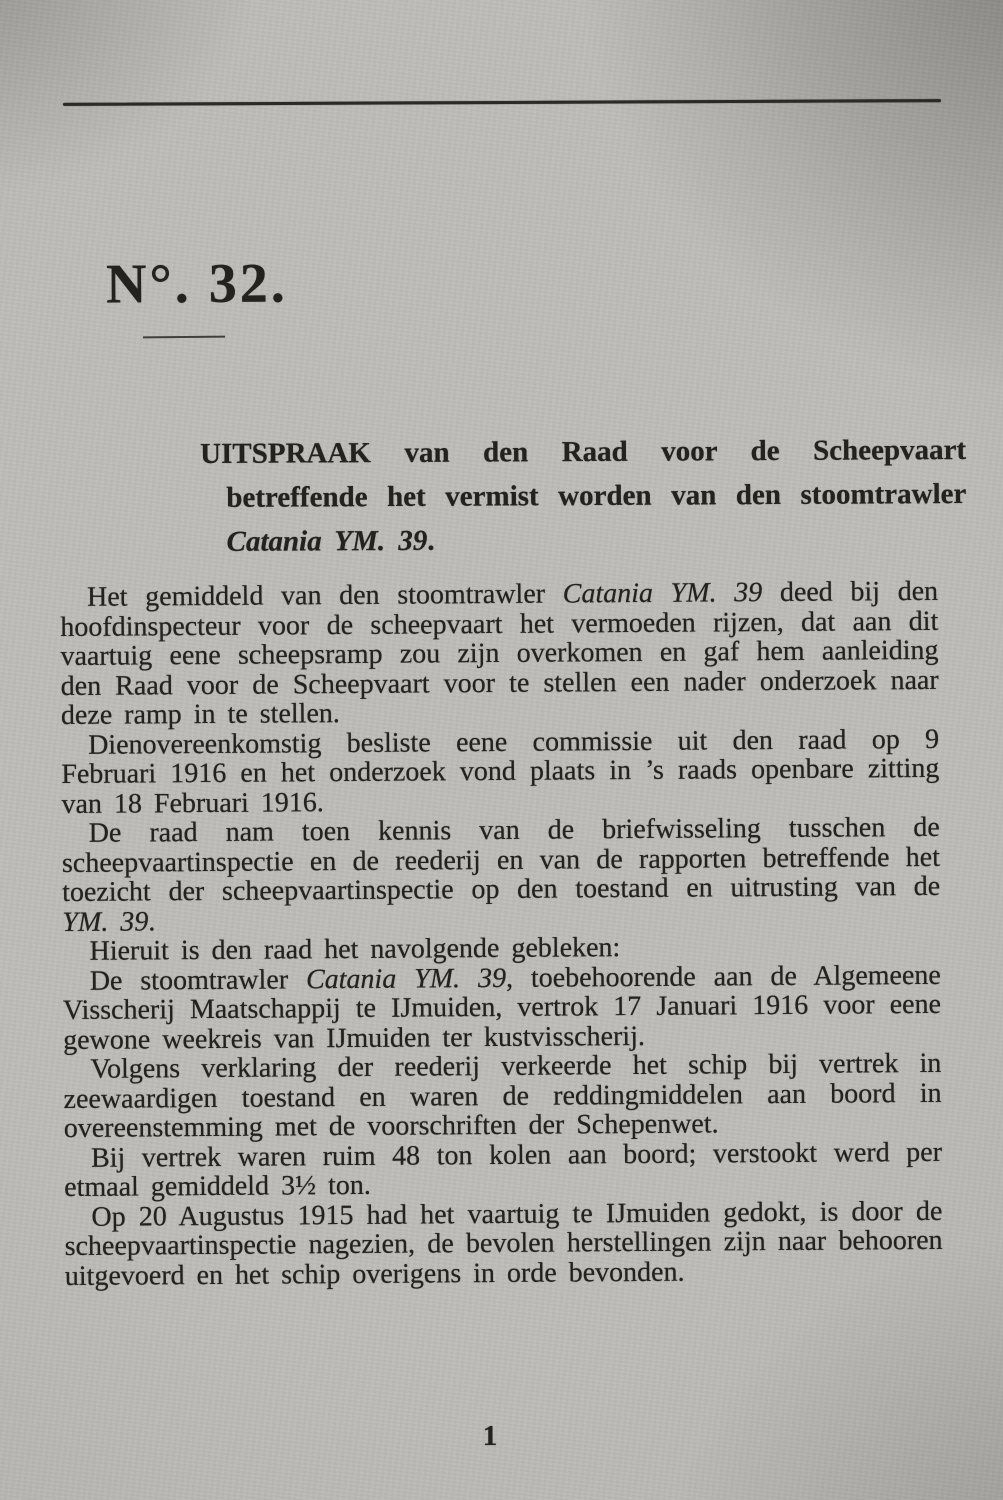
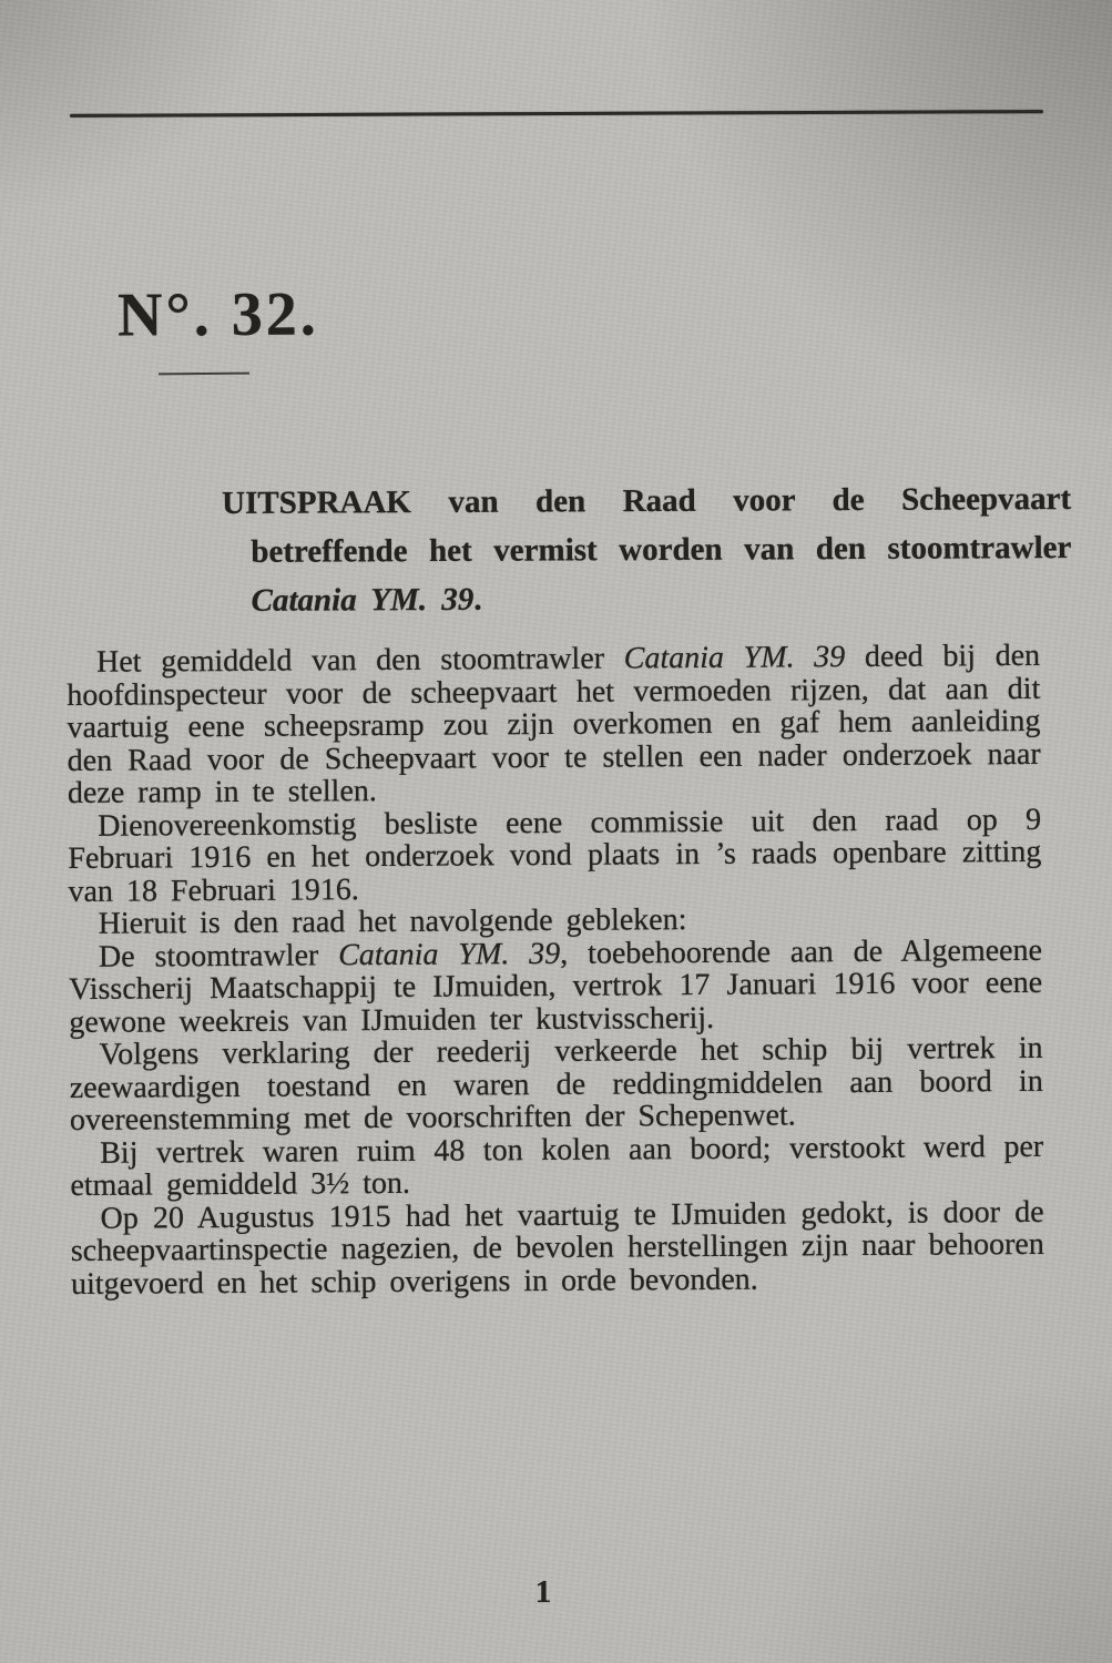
  N°. 32.
  UITSPRAAK van den Raad voor de Scheepvaart betreffende het vermist worden van den stoomtrawler Catania YM. 39.
  Het gemiddeld van den stoomtrawler Catania YM. 39 deed bij den hoofdinspecteur voor de scheepvaart het vermoeden rijzen, dat aan dit vaartuig eene scheepsramp zou zijn overkomen en gaf hem aanleiding den Raad voor de Scheepvaart voor te stellen een nader onderzoek naar deze ramp in te stellen.
  Dienovereenkomstig besliste eene commissie uit den raad op 9 Februari 1916 en het onderzoek vond plaats in ’s raads openbare zitting van 18 Februari 1916.
- De raad nam toen kennis van de briefwisseling tusschen de scheepvaartinspectie en de reederij en van de rapporten betreffende het toezicht der scheepvaartinspectie op den toestand en uitrusting van de YM. 39.
  Hieruit is den raad het navolgende gebleken:
  De stoomtrawler Catania YM. 39, toebehoorende aan de Algemeene Visscherij Maatschappij te IJmuiden, vertrok 17 Januari 1916 voor eene gewone weekreis van IJmuiden ter kustvisscherij.
  Volgens verklaring der reederij verkeerde het schip bij vertrek in zeewaardigen toestand en waren de reddingmiddelen aan boord in overeenstemming met de voorschriften der Schepenwet.
  Bij vertrek waren ruim 48 ton kolen aan boord; verstookt werd per etmaal gemiddeld 3½ ton.
  Op 20 Augustus 1915 had het vaartuig te IJmuiden gedokt, is door de scheepvaartinspectie nagezien, de bevolen herstellingen zijn naar behooren uitgevoerd en het schip overigens in orde bevonden.
  1
